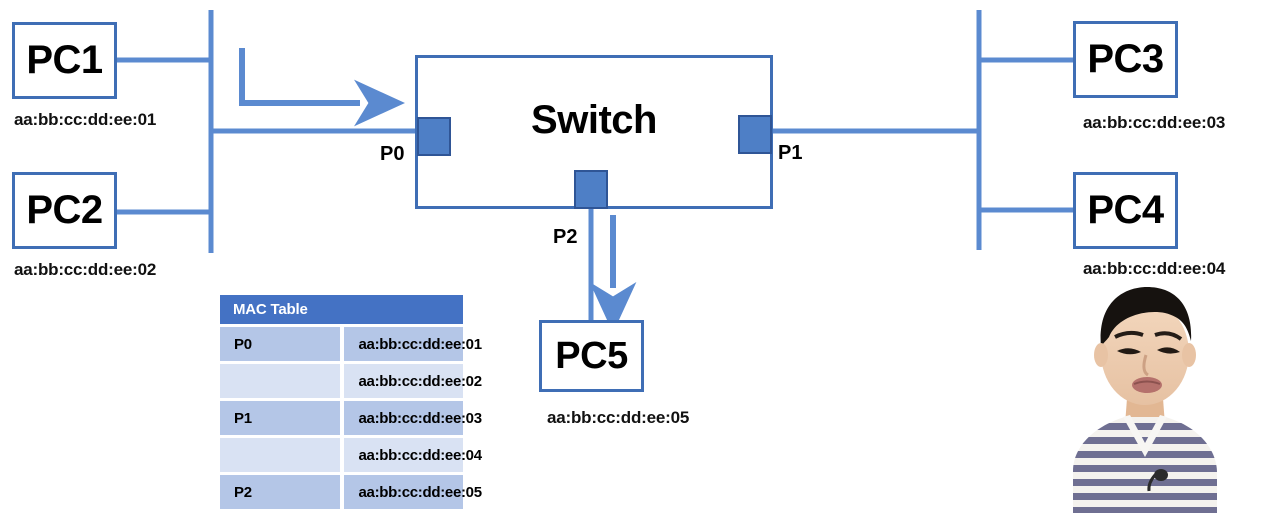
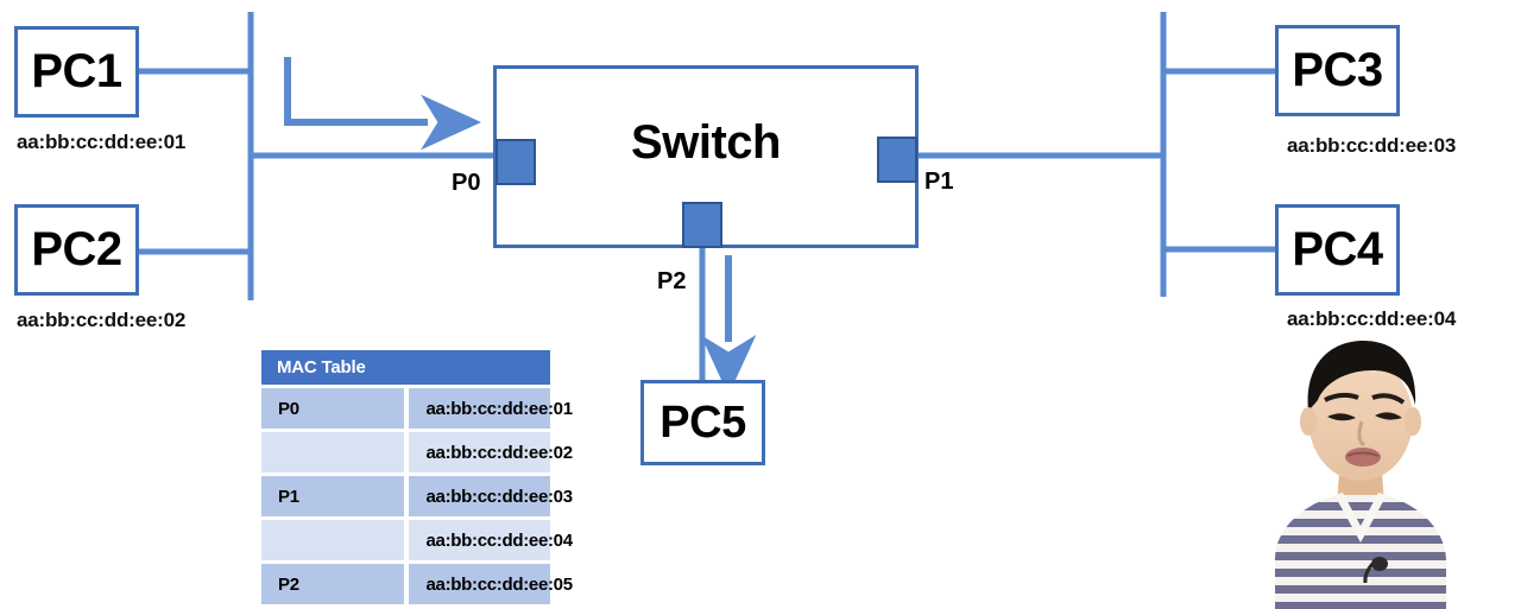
  PC1
  aa:bb:cc:dd:ee:01
  PC2
  aa:bb:cc:dd:ee:02
  PC3
  aa:bb:cc:dd:ee:03
  PC4
  aa:bb:cc:dd:ee:04
  PC5
- aa:bb:cc:dd:ee:05
  Switch
  P0
  P1
  P2
  MAC Table
  P0	aa:bb:cc:dd:ee:01
  	aa:bb:cc:dd:ee:02
  P1	aa:bb:cc:dd:ee:03
  	aa:bb:cc:dd:ee:04
  P2	aa:bb:cc:dd:ee:05
